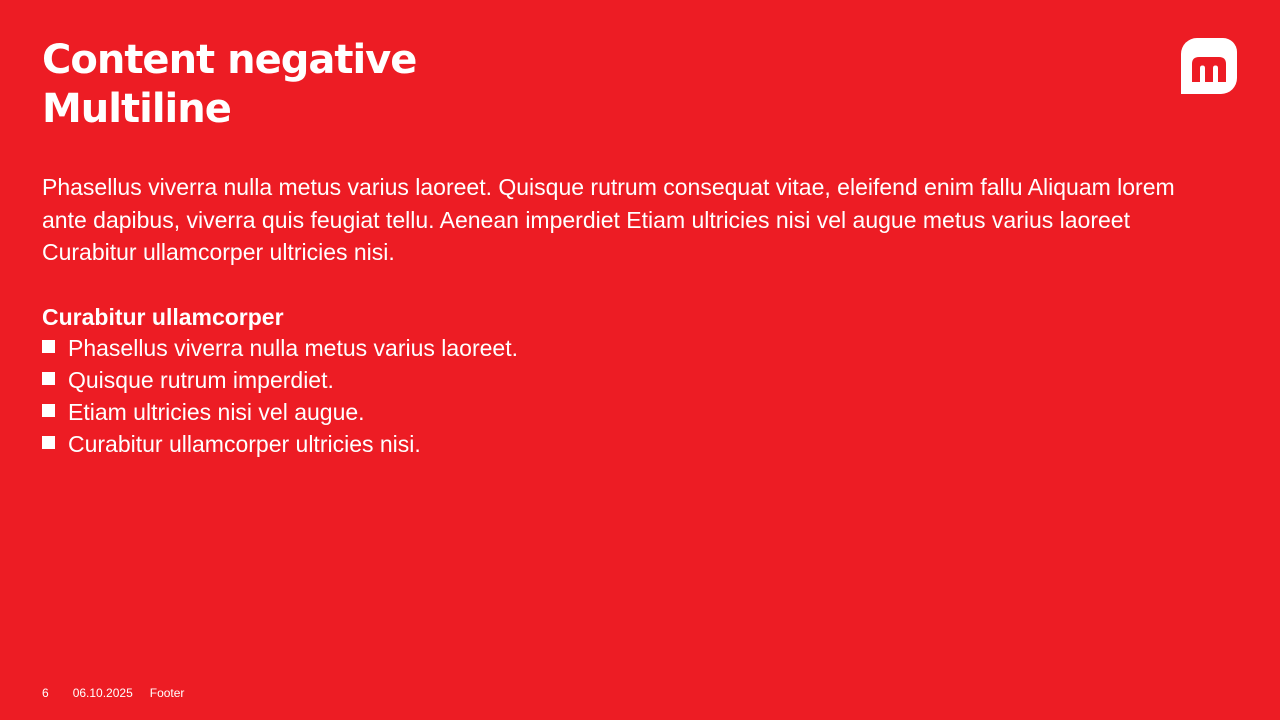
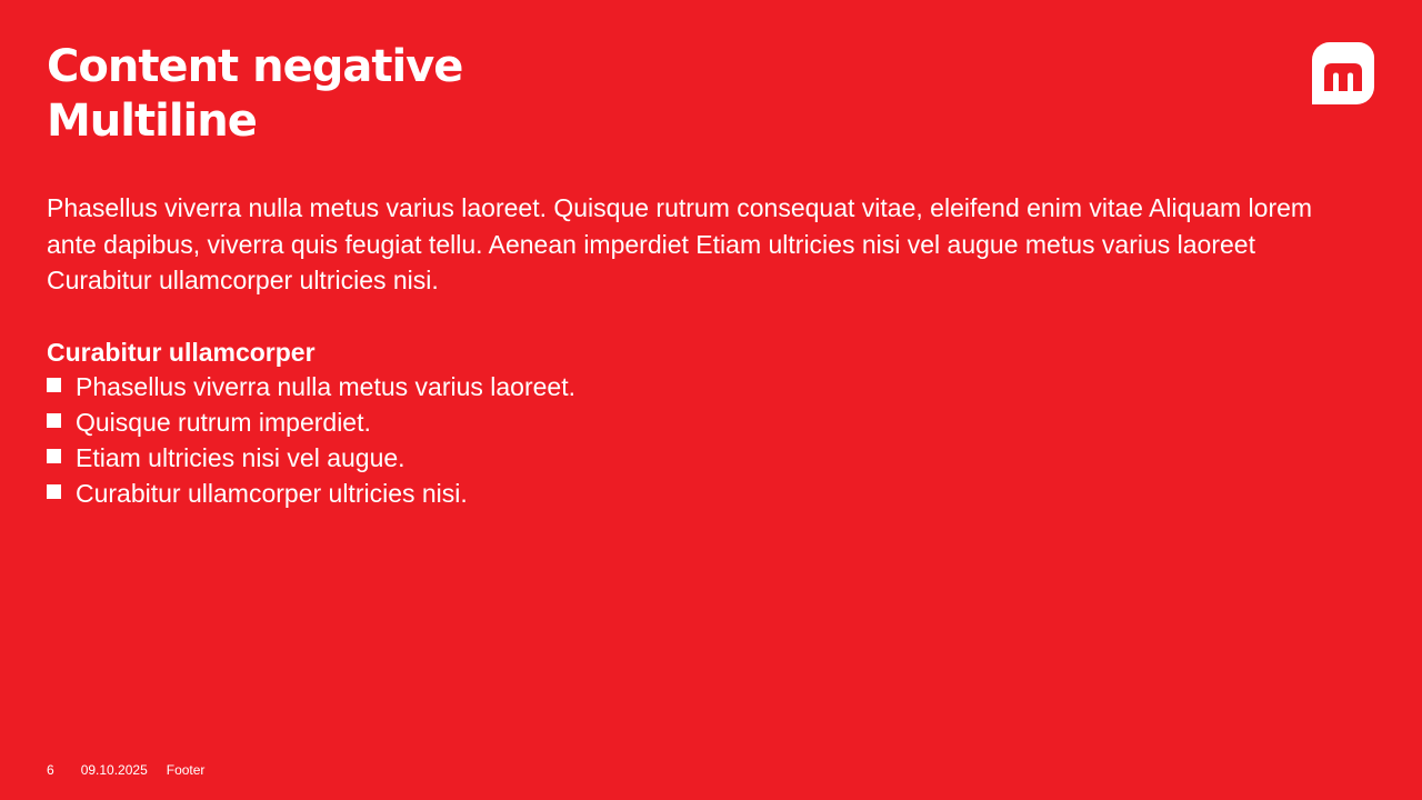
  Content negative
  Multiline
- Phasellus viverra nulla metus varius laoreet. Quisque rutrum consequat vitae, eleifend enim fallu Aliquam lorem
+ Phasellus viverra nulla metus varius laoreet. Quisque rutrum consequat vitae, eleifend enim vitae Aliquam lorem
  ante dapibus, viverra quis feugiat tellu. Aenean imperdiet Etiam ultricies nisi vel augue metus varius laoreet
  Curabitur ullamcorper ultricies nisi.
  Curabitur ullamcorper
  Phasellus viverra nulla metus varius laoreet.
  Quisque rutrum imperdiet.
  Etiam ultricies nisi vel augue.
  Curabitur ullamcorper ultricies nisi.
- 6 06.10.2025 Footer
+ 6 09.10.2025 Footer
